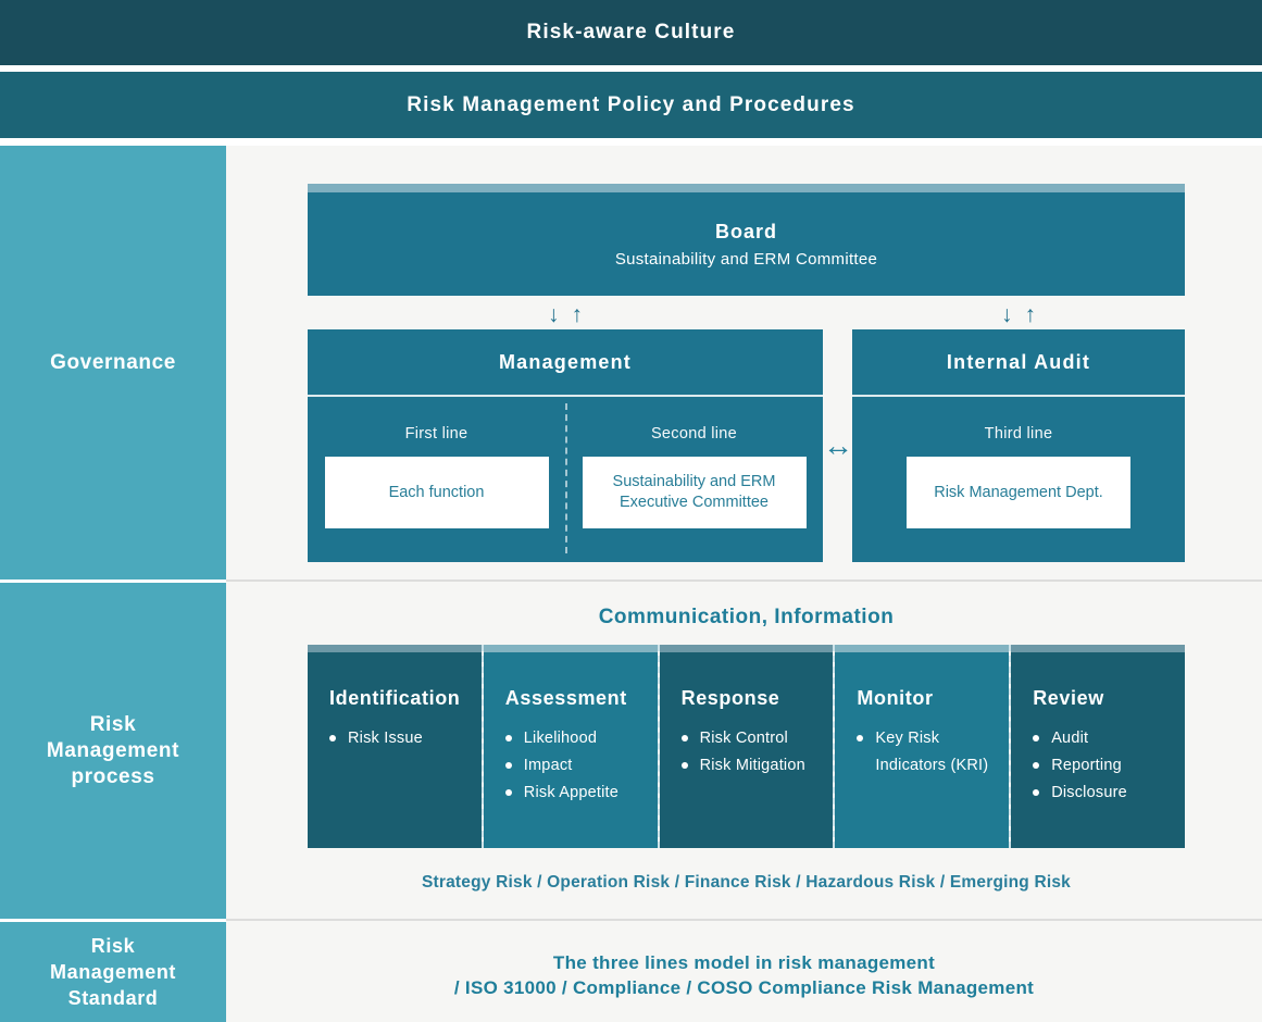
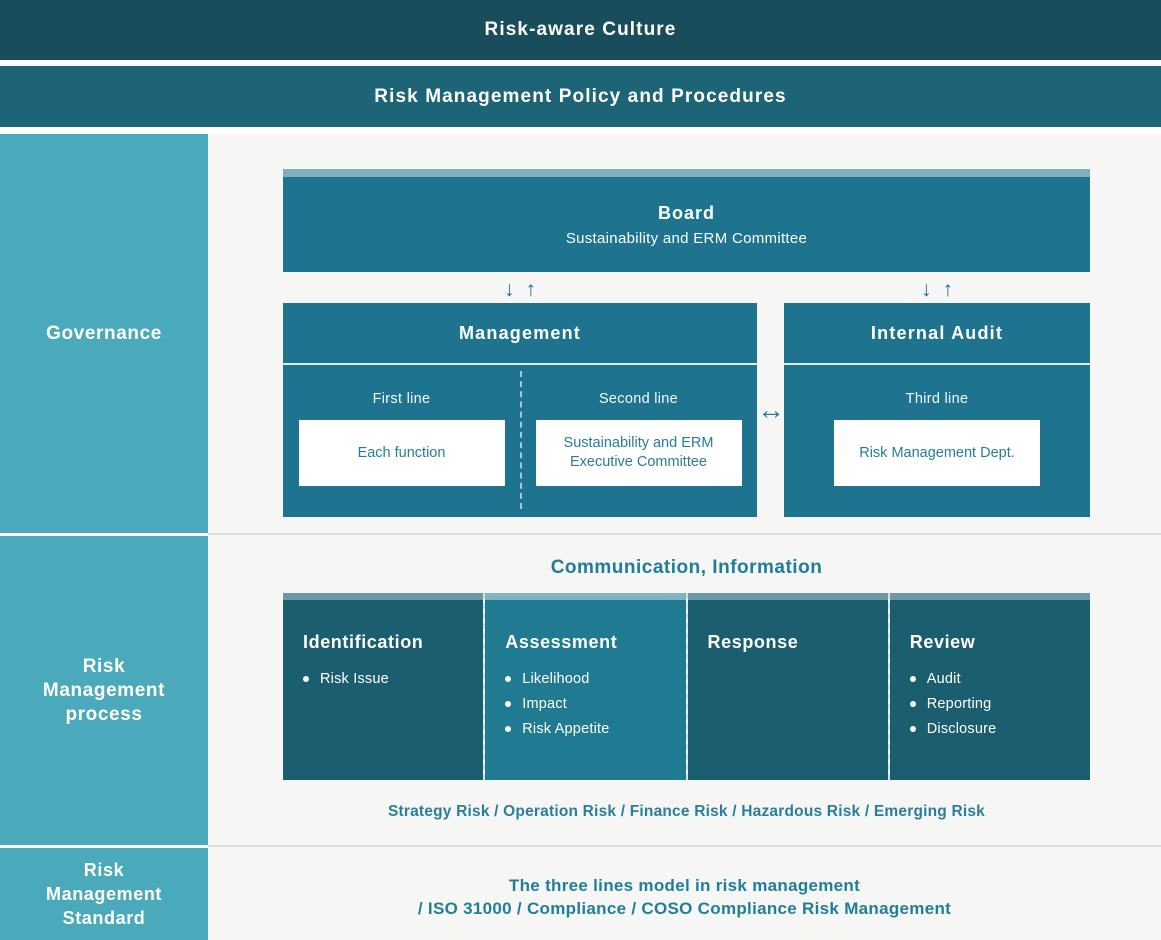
  Risk-aware Culture
  Risk Management Policy and Procedures
  Governance
  Risk Management process
  Risk Management Standard
  Board
  Sustainability and ERM Committee
  ↓
  ↑
  ↓
  ↑
  Management
  First line
  Each function
  Second line
  Sustainability and ERM Executive Committee
  ↔
  Internal Audit
  Third line
  Risk Management Dept.
  Communication, Information
  Identification
  Risk Issue
  Assessment
  Likelihood
  Impact
  Risk Appetite
  Response
- Risk Control
- Risk Mitigation
- Monitor
- Key Risk Indicators (KRI)
  Review
  Audit
  Reporting
  Disclosure
  Strategy Risk / Operation Risk / Finance Risk / Hazardous Risk / Emerging Risk
  The three lines model in risk management
  / ISO 31000 / Compliance / COSO Compliance Risk Management
